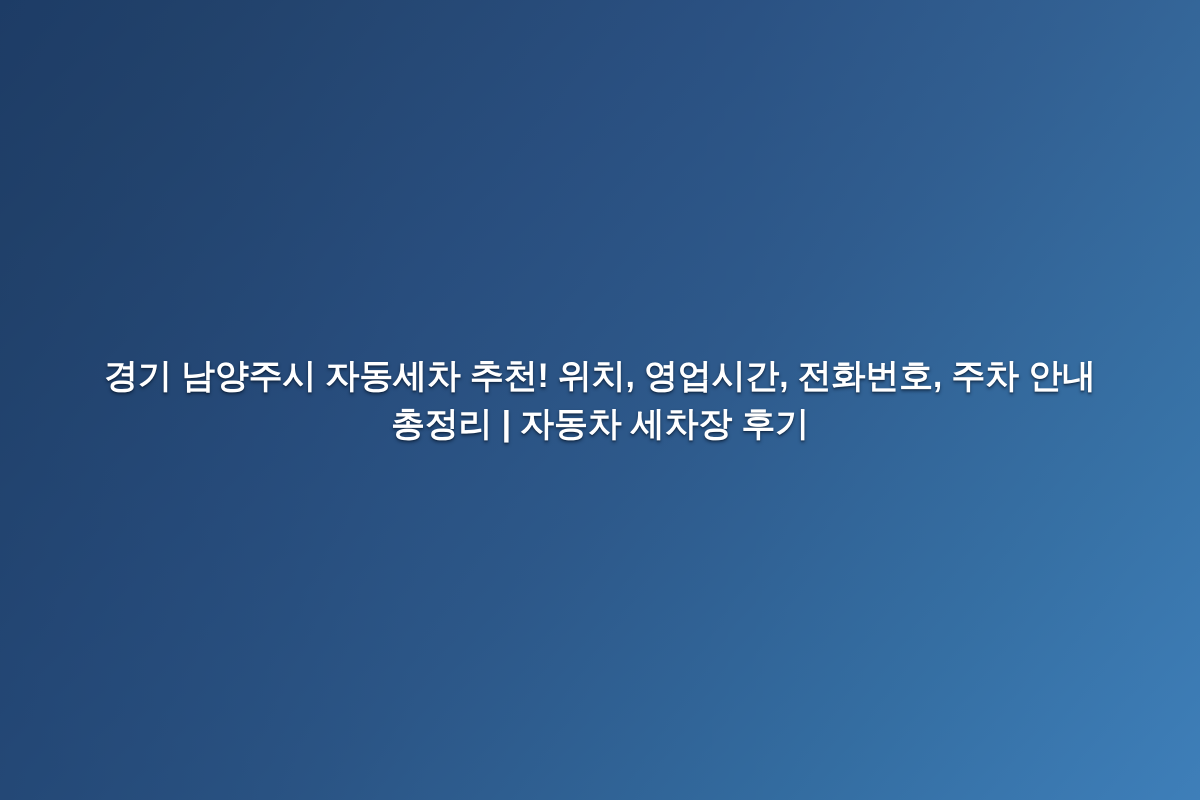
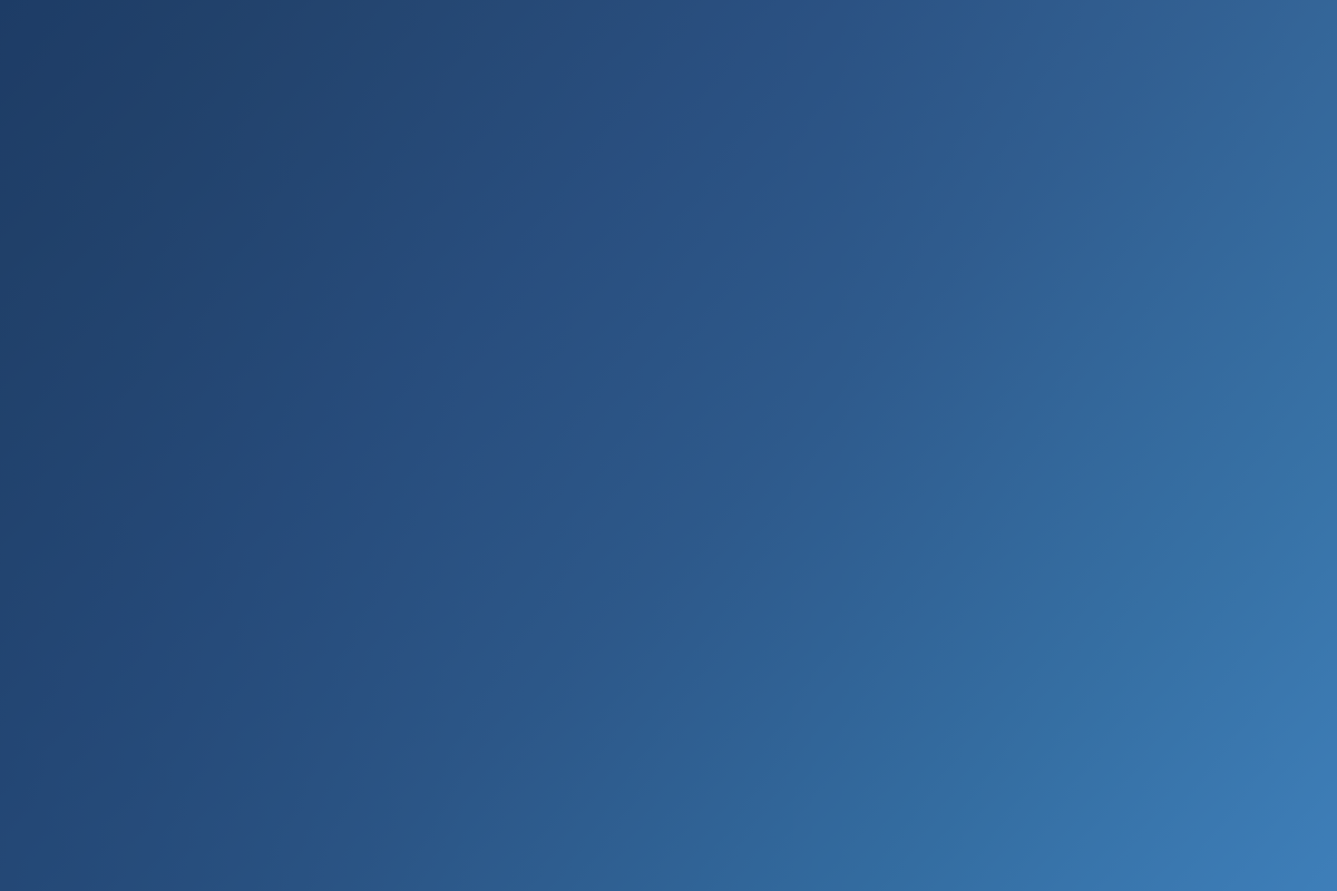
- 경기 남양주시 자동세차 추천! 위치, 영업시간, 전화번호, 주차 안내 총정리 | 자동차 세차장 후기
